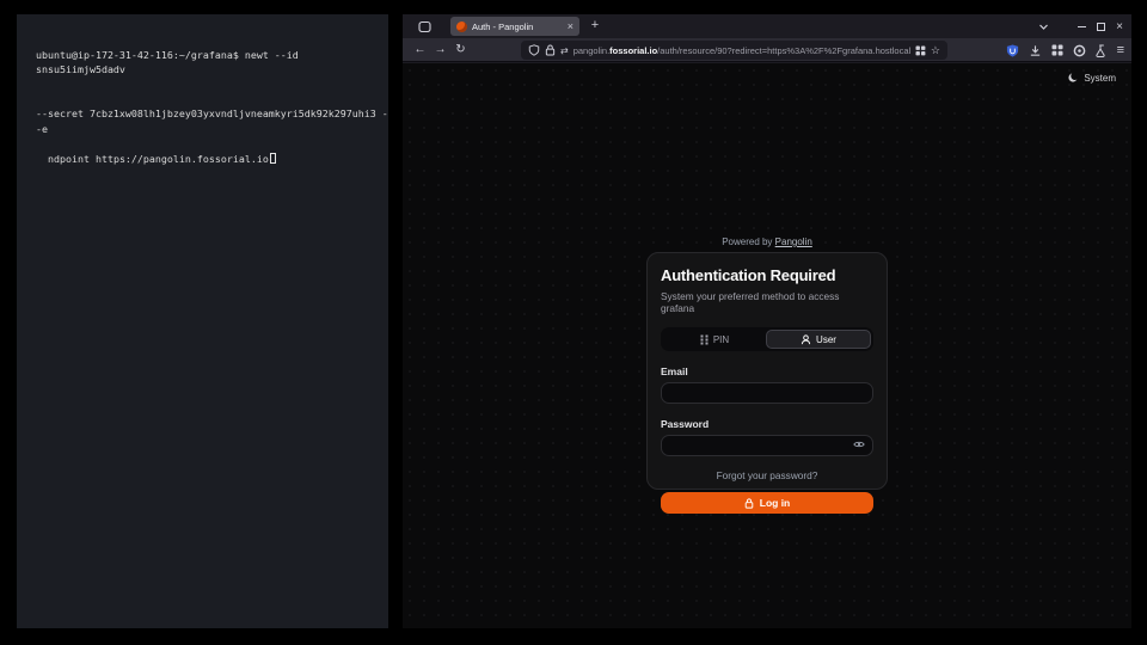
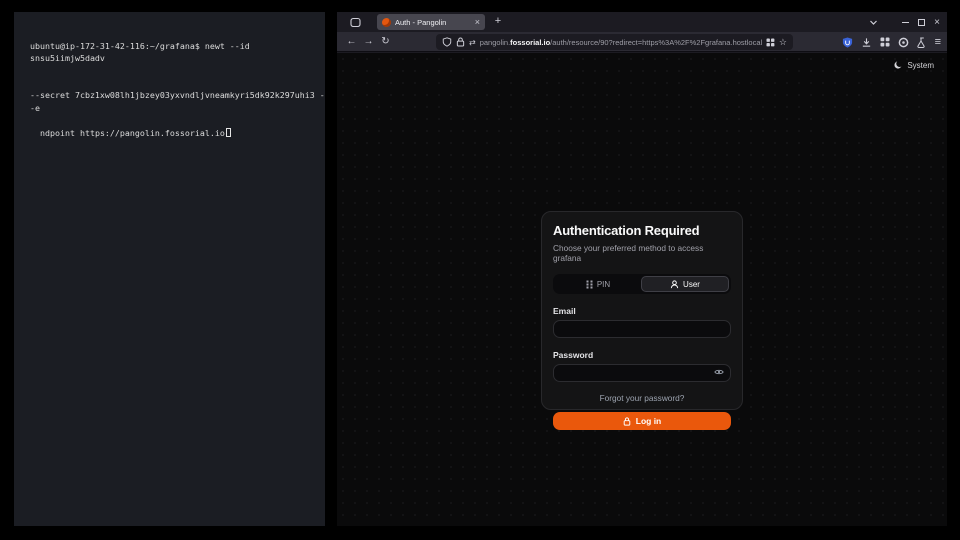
  ubuntu@ip-172-31-42-116:~/grafana$ newt --id snsu5iimjw5dadv
  --secret 7cbz1xw08lh1jbzey03yxvndljvneamkyri5dk92k297uhi3 --e
  ndpoint https://pangolin.fossorial.io
  Auth - Pangolin
  ×
  +
  ×
  ←
  →
  ↻
  ⇄
  pangolin.fossorial.io/auth/resource/90?redirect=https%3A%2F%2Fgrafana.hostlocal
  ☆
  ≡
  System
- Powered by Pangolin
  Authentication Required
- System your preferred method to access grafana
+ Choose your preferred method to access grafana
  PIN
  User
  Email
  Password
  Forgot your password?
  Log in
